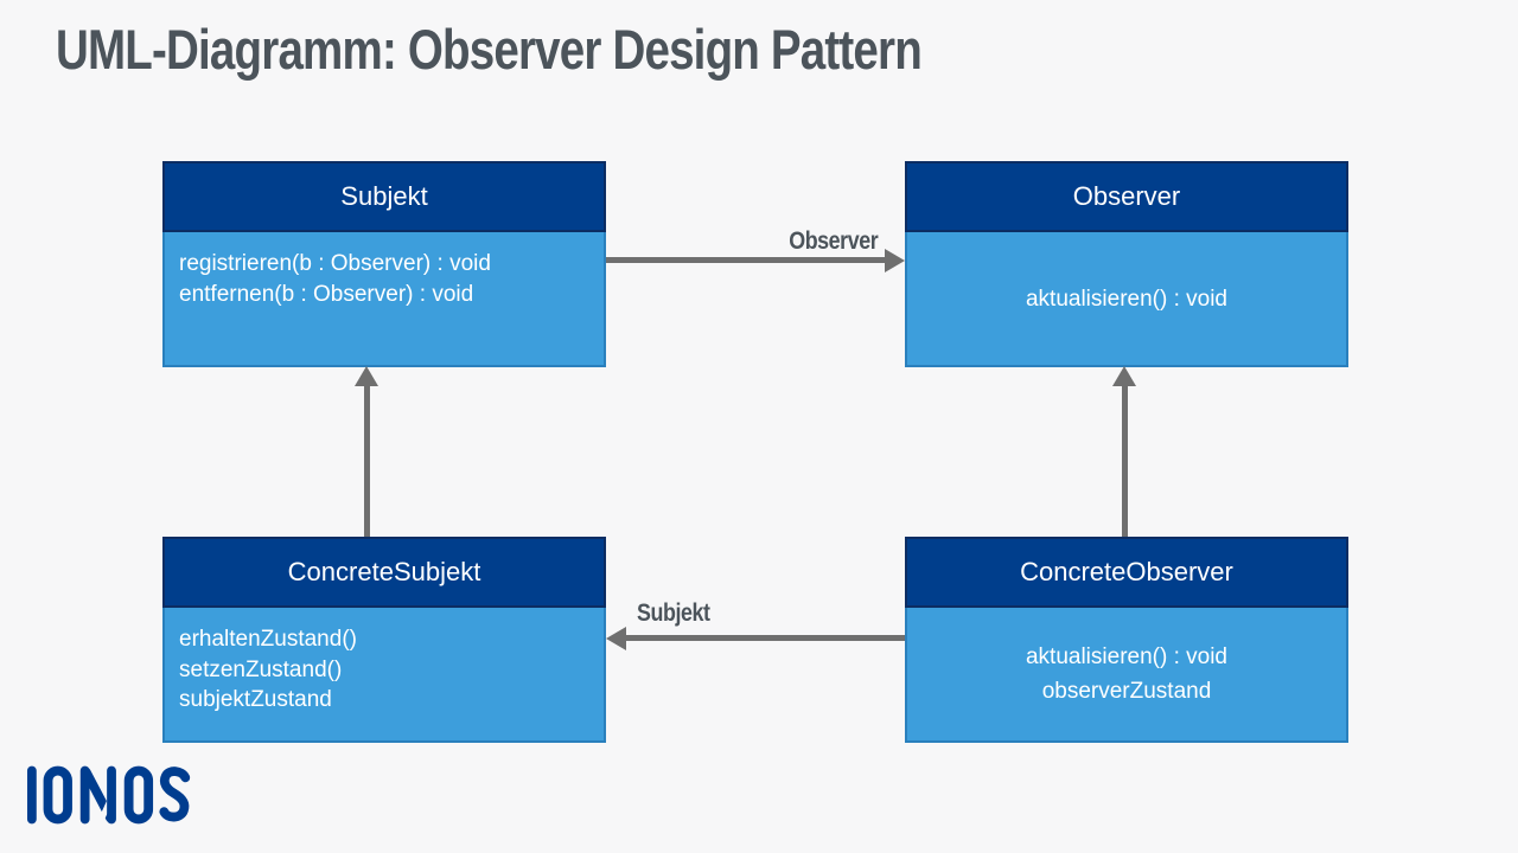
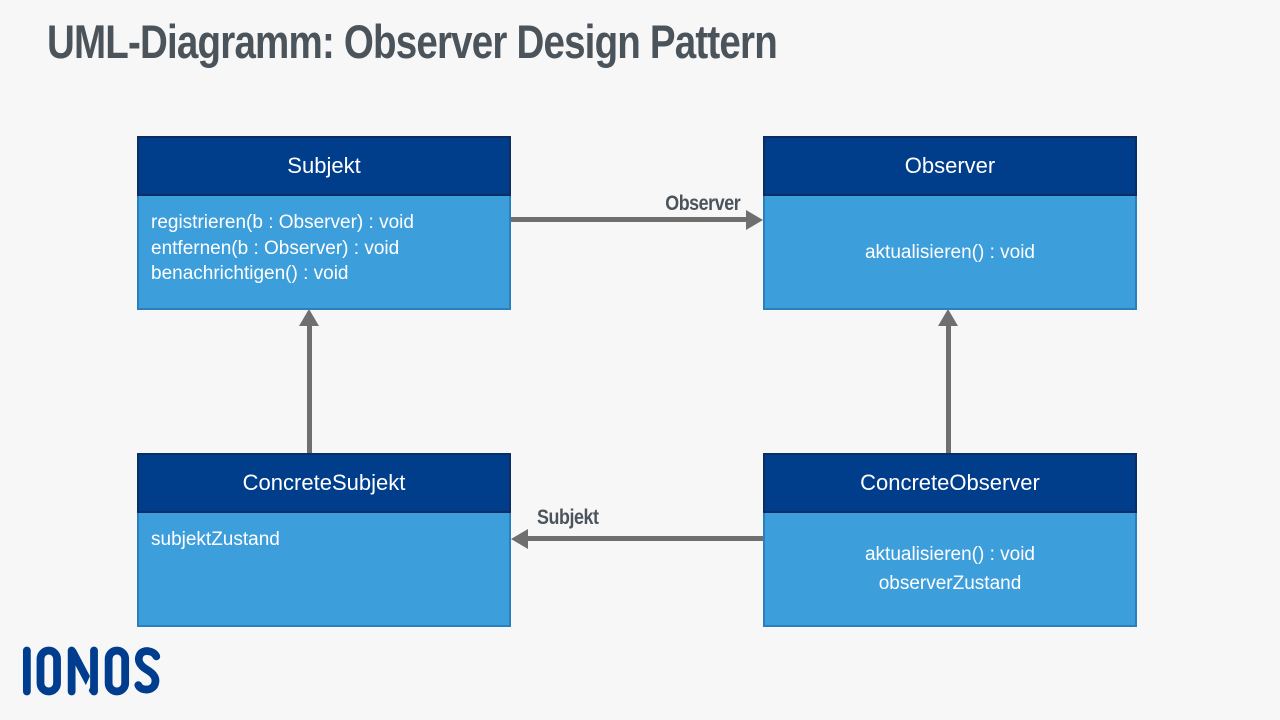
  UML-Diagramm: Observer Design Pattern
  Subjekt
  registrieren(b : Observer) : void
  entfernen(b : Observer) : void
+ benachrichtigen() : void
  Observer
  aktualisieren() : void
  ConcreteSubjekt
- erhaltenZustand()
- setzenZustand()
  subjektZustand
  ConcreteObserver
  aktualisieren() : void
  observerZustand
  Observer
  Subjekt
